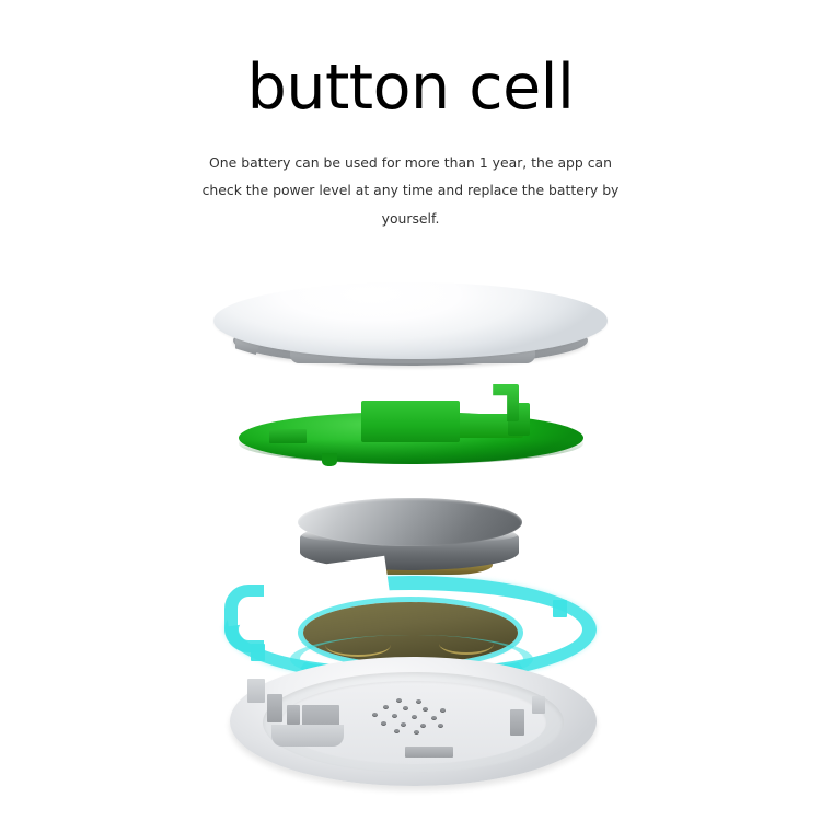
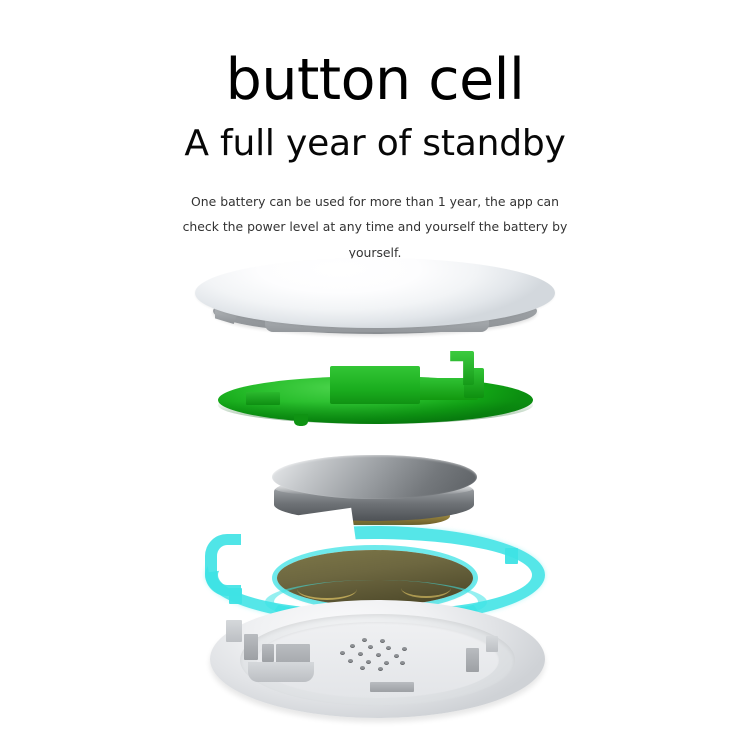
  button cell
+ A full year of standby
- One battery can be used for more than 1 year, the app can check the power level at any time and replace the battery by yourself.
+ One battery can be used for more than 1 year, the app can check the power level at any time and yourself the battery by yourself.
